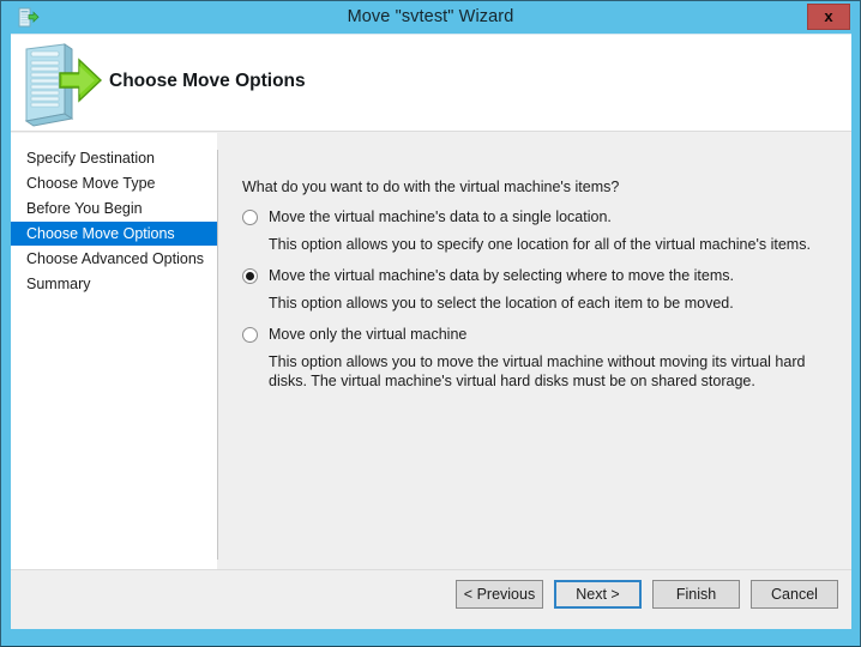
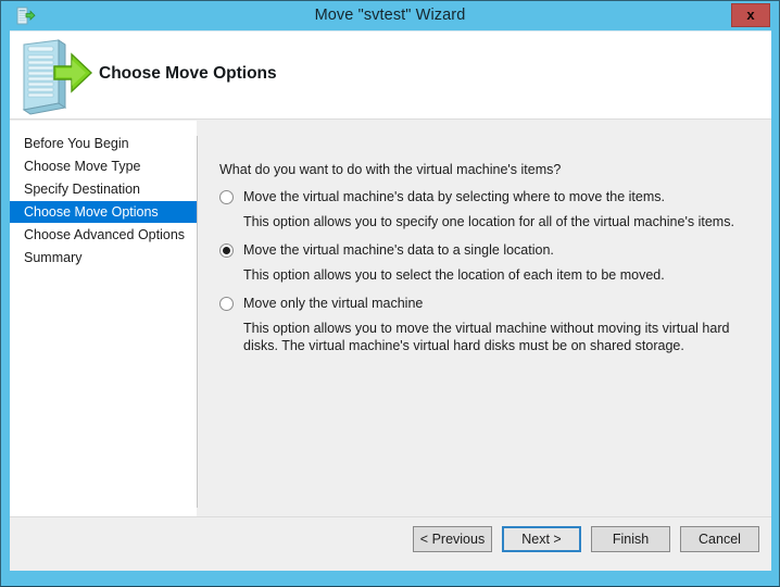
  Move "svtest" Wizard
  x
  Choose Move Options
- Specify Destination
+ Before You Begin
  Choose Move Type
- Before You Begin
+ Specify Destination
  Choose Move Options
  Choose Advanced Options
  Summary
  What do you want to do with the virtual machine's items?
- Move the virtual machine's data to a single location.
+ Move the virtual machine's data by selecting where to move the items.
  This option allows you to specify one location for all of the virtual machine's items.
- Move the virtual machine's data by selecting where to move the items.
+ Move the virtual machine's data to a single location.
  This option allows you to select the location of each item to be moved.
  Move only the virtual machine
  This option allows you to move the virtual machine without moving its virtual hard disks. The virtual machine's virtual hard disks must be on shared storage.
  < Previous
  Next >
  Finish
  Cancel
